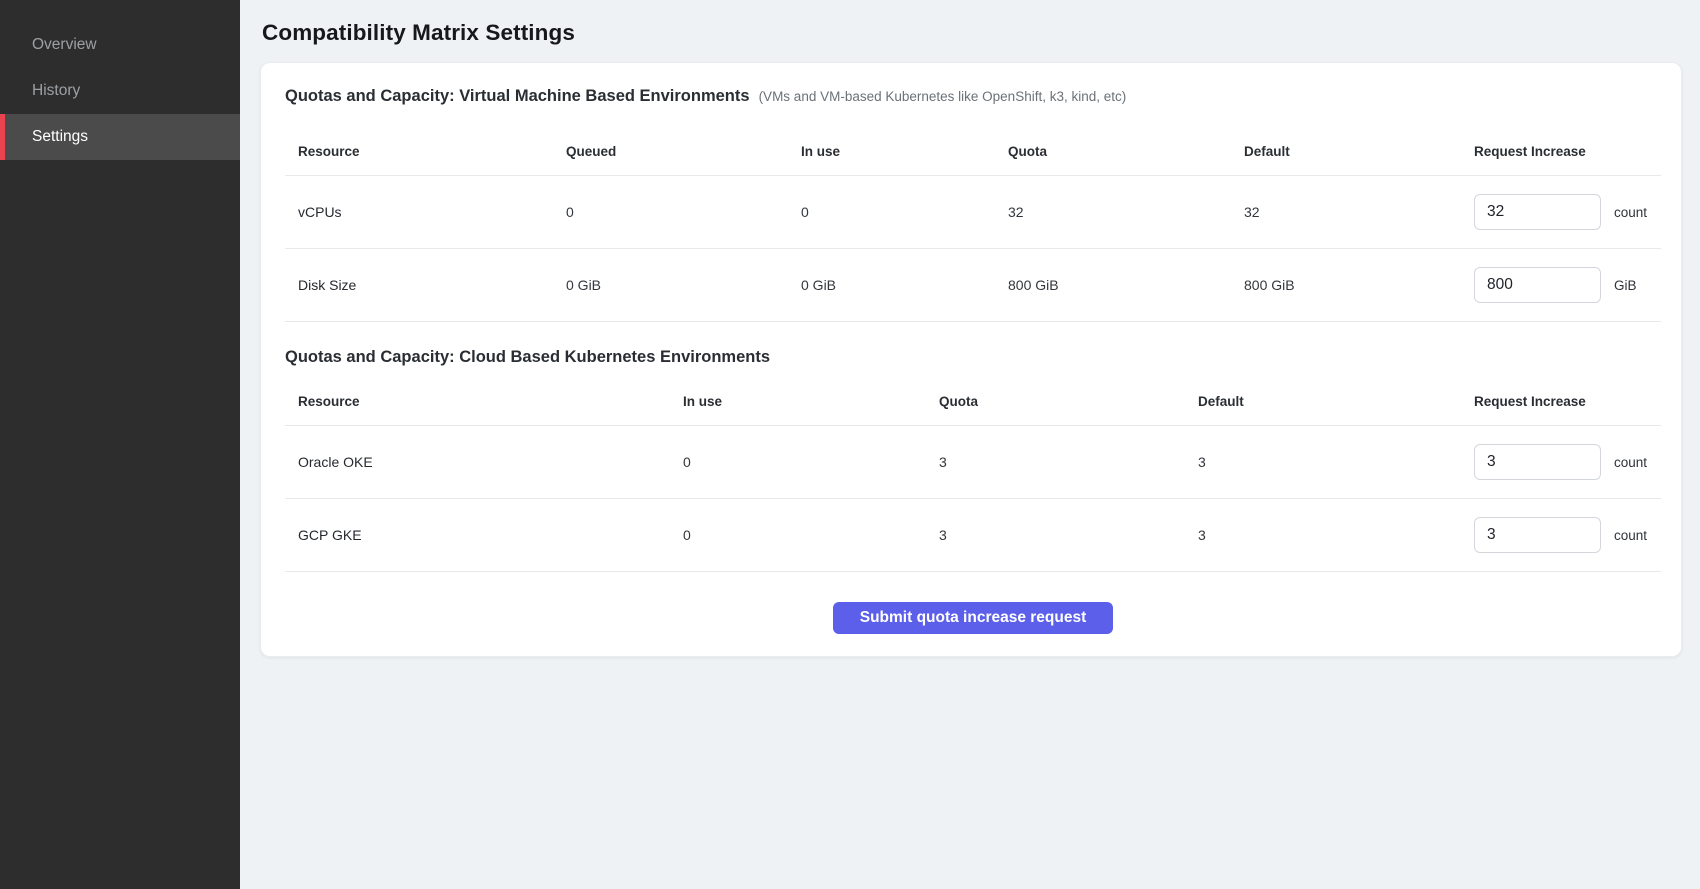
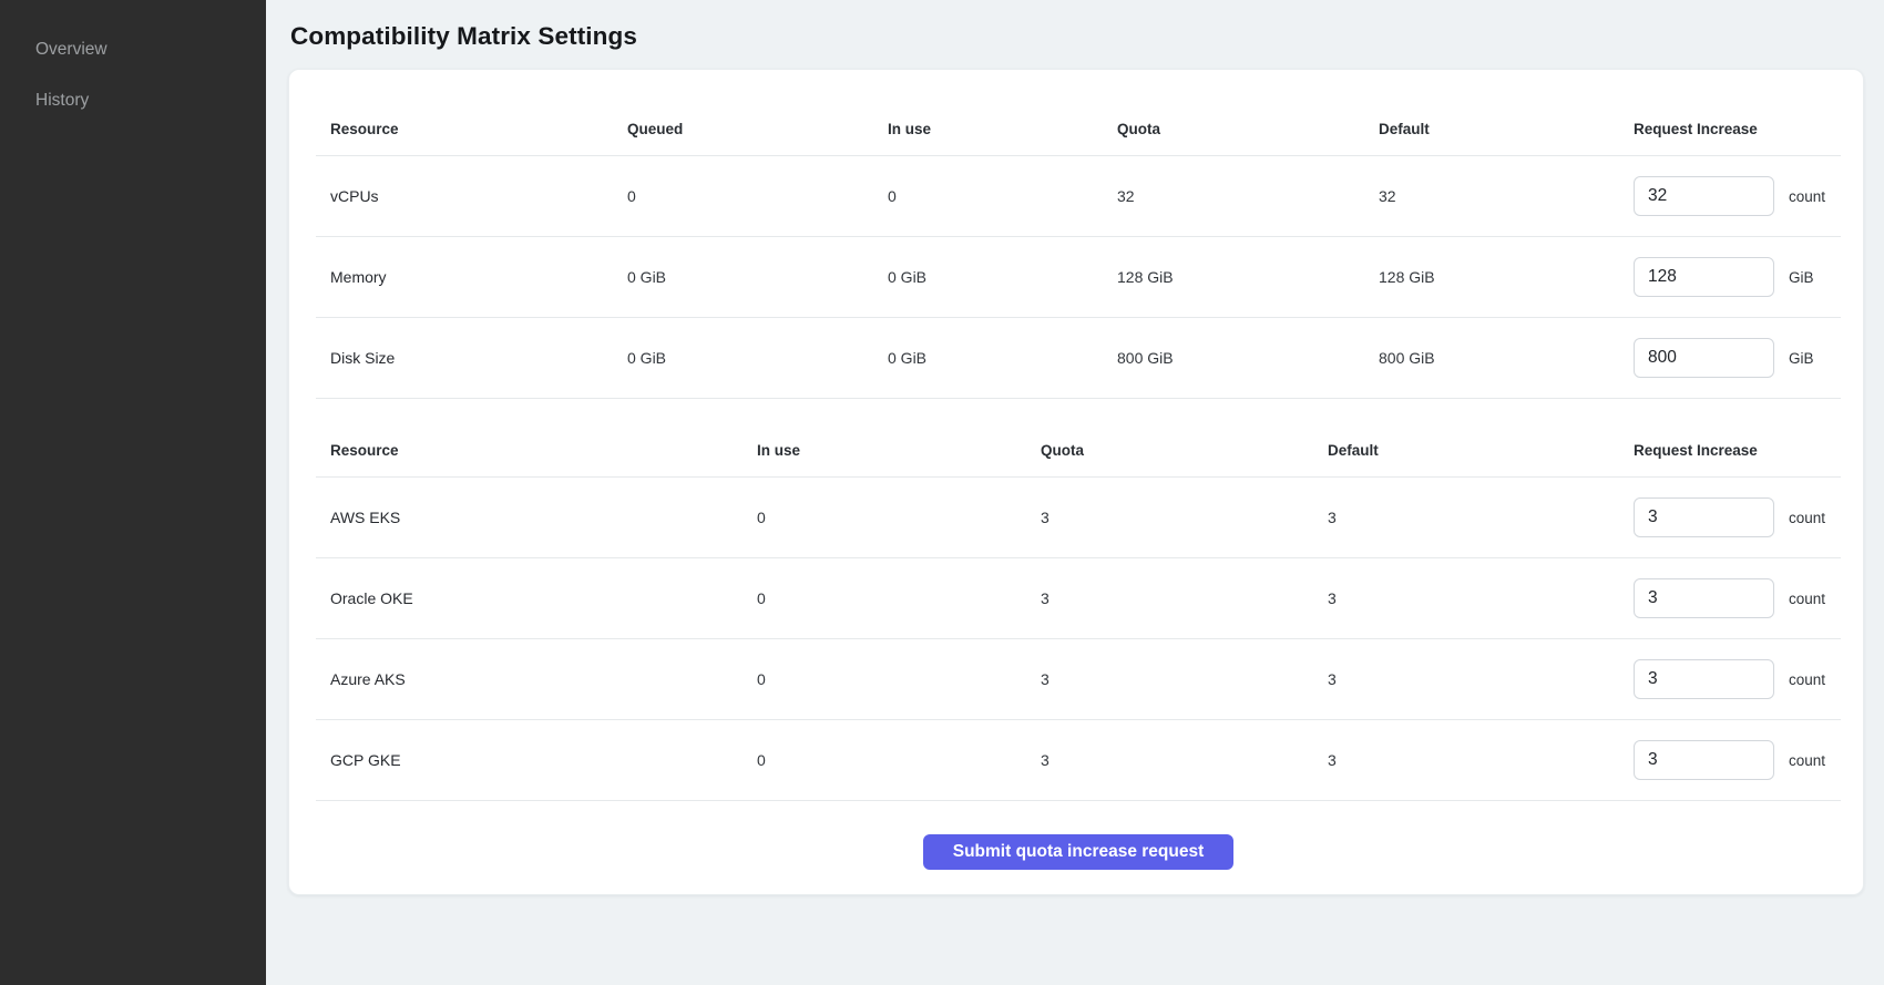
  Overview
  History
- Settings
  Compatibility Matrix Settings
- Quotas and Capacity: Virtual Machine Based Environments
- (VMs and VM-based Kubernetes like OpenShift, k3, kind, etc)
  Resource	Queued	In use	Quota	Default	Request Increase
  vCPUs	0	0	32	32	32 count
+ Memory	0 GiB	0 GiB	128 GiB	128 GiB	128 GiB
  Disk Size	0 GiB	0 GiB	800 GiB	800 GiB	800 GiB
- Quotas and Capacity: Cloud Based Kubernetes Environments
  Resource	In use	Quota	Default	Request Increase
+ AWS EKS	0	3	3	3 count
  Oracle OKE	0	3	3	3 count
+ Azure AKS	0	3	3	3 count
  GCP GKE	0	3	3	3 count
  Submit quota increase request
